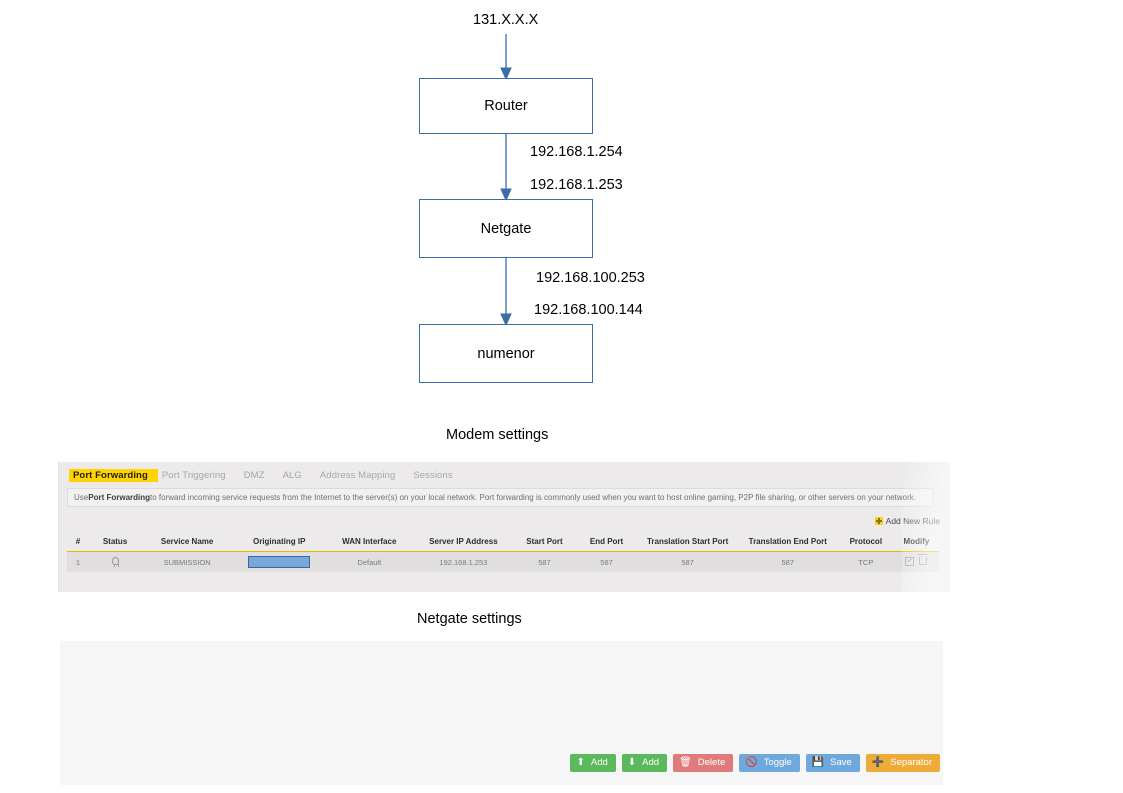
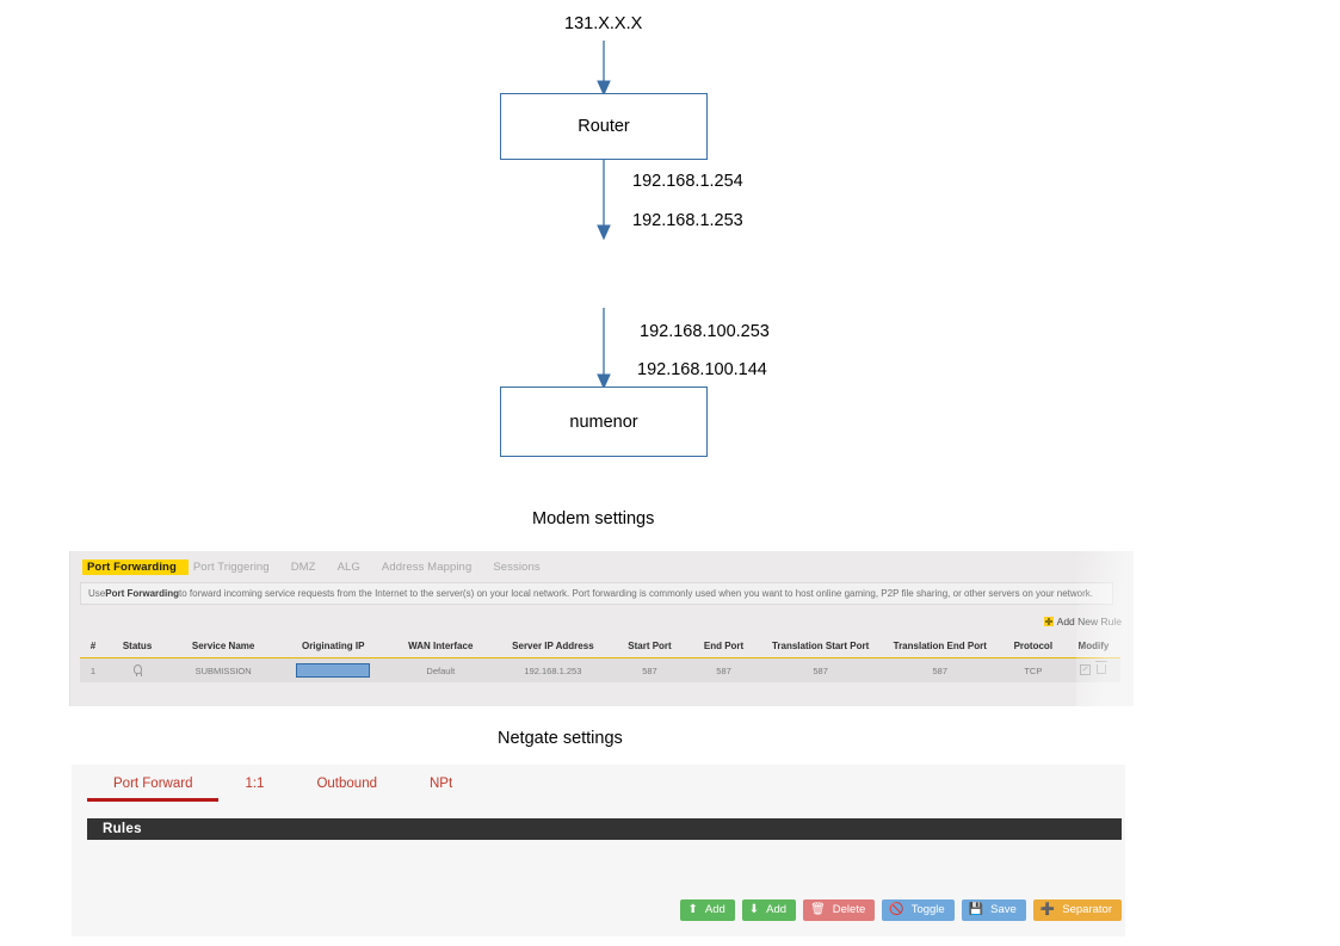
  131.X.X.X
  Router
- Netgate
  numenor
  192.168.1.254
  192.168.1.253
  192.168.100.253
  192.168.100.144
  Modem settings
  Netgate settings
  Port Forwarding
  Port Triggering
  DMZ
  ALG
  Address Mapping
  Sessions
  Use
  Port Forwarding
  to forward incoming service requests from the Internet to the server(s) on your local network. Port forwarding is commonly used when you want to host online gaming, P2P file sharing, or other servers on your netw
  #	Status	Service Name	Originating IP	WAN Interface	Server IP Address	Start Port	End Port	Translation Start Port	Translation End Port	Protocol
  1		SUBMISSION		Default	192.168.1.253	587	587	587	587	TCP
+ Port Forward
+ 1:1
+ Outbound
+ NPt
+ Rules
  ⬆
  Add
  ⬇
  Add
  🗑
  Delete
  🚫
  Toggle
  💾
  Save
  ➕
  Separator
